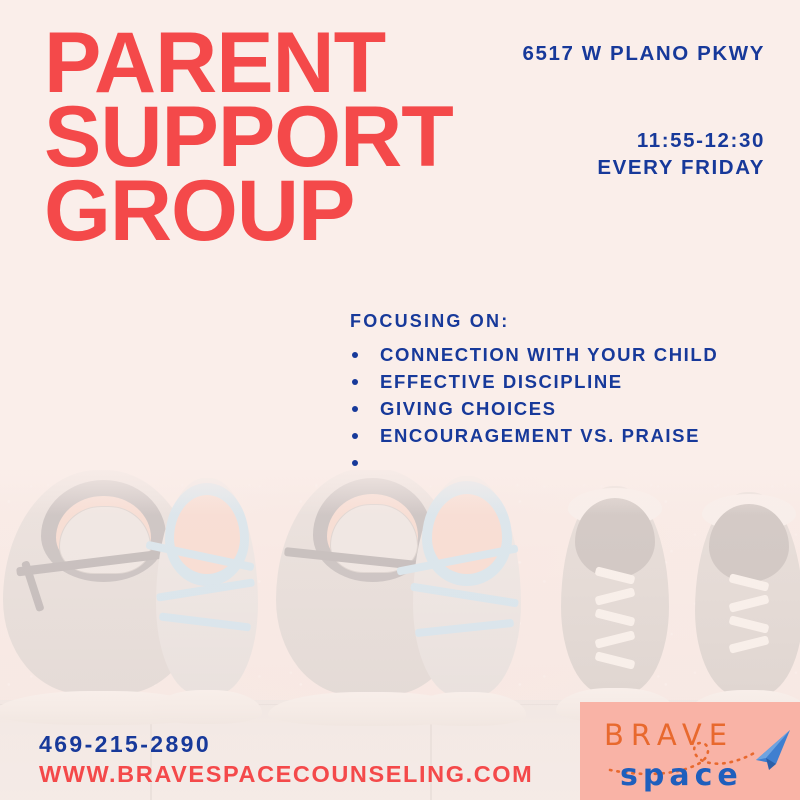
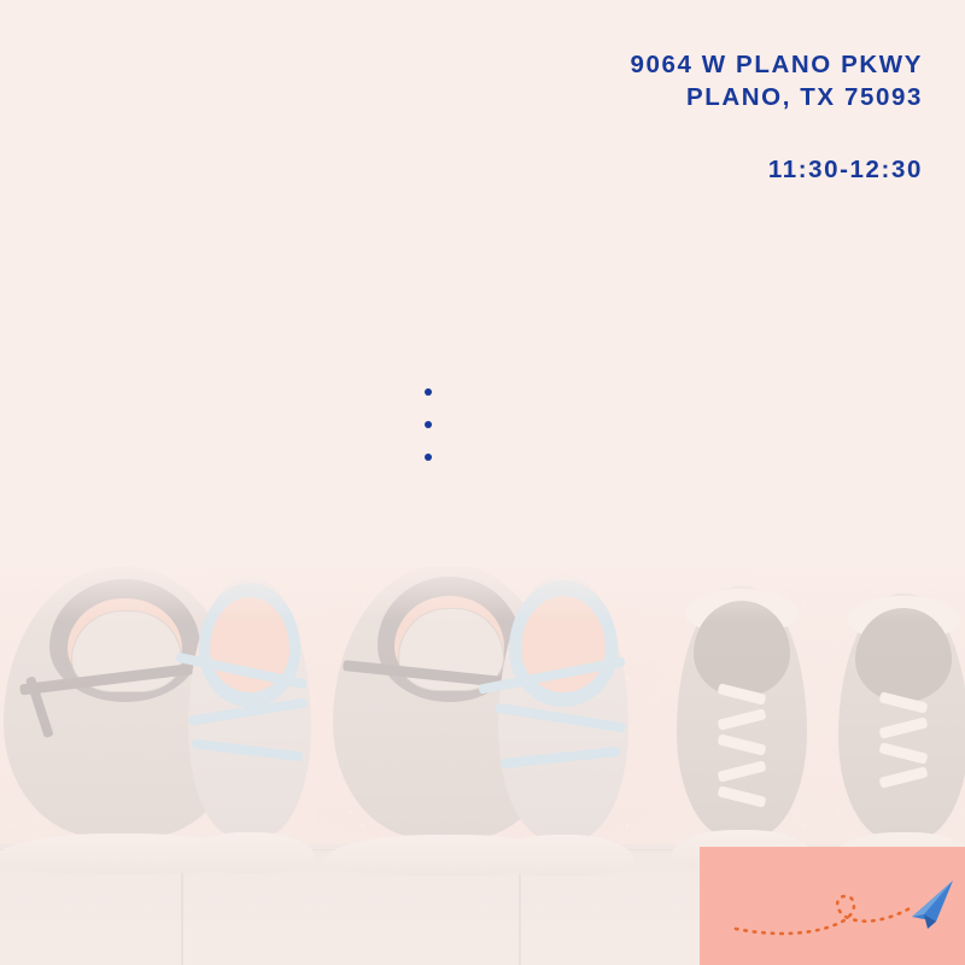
- PARENT
- SUPPORT
- GROUP
- 6517 W PLANO PKWY
+ 9064 W PLANO PKWY
+ PLANO, TX 75093
- 11:55-12:30
+ 11:30-12:30
- EVERY FRIDAY
- FOCUSING ON:
- CONNECTION WITH YOUR CHILD
- EFFECTIVE DISCIPLINE
- GIVING CHOICES
- ENCOURAGEMENT VS. PRAISE
- 469-215-2890
- WWW.BRAVESPACECOUNSELING.COM
- BRAVE
- space
